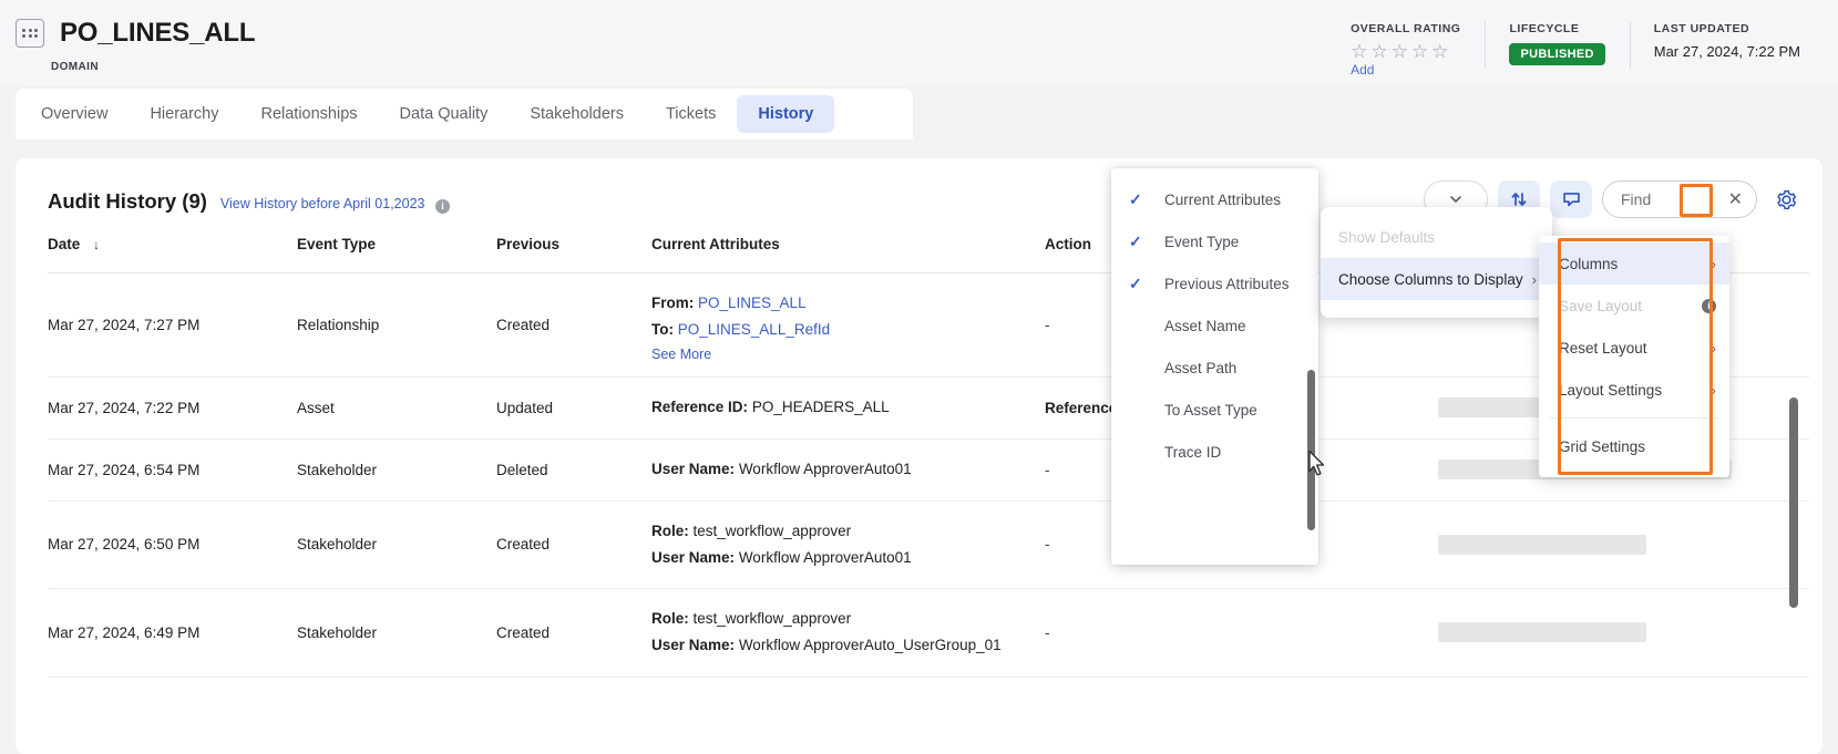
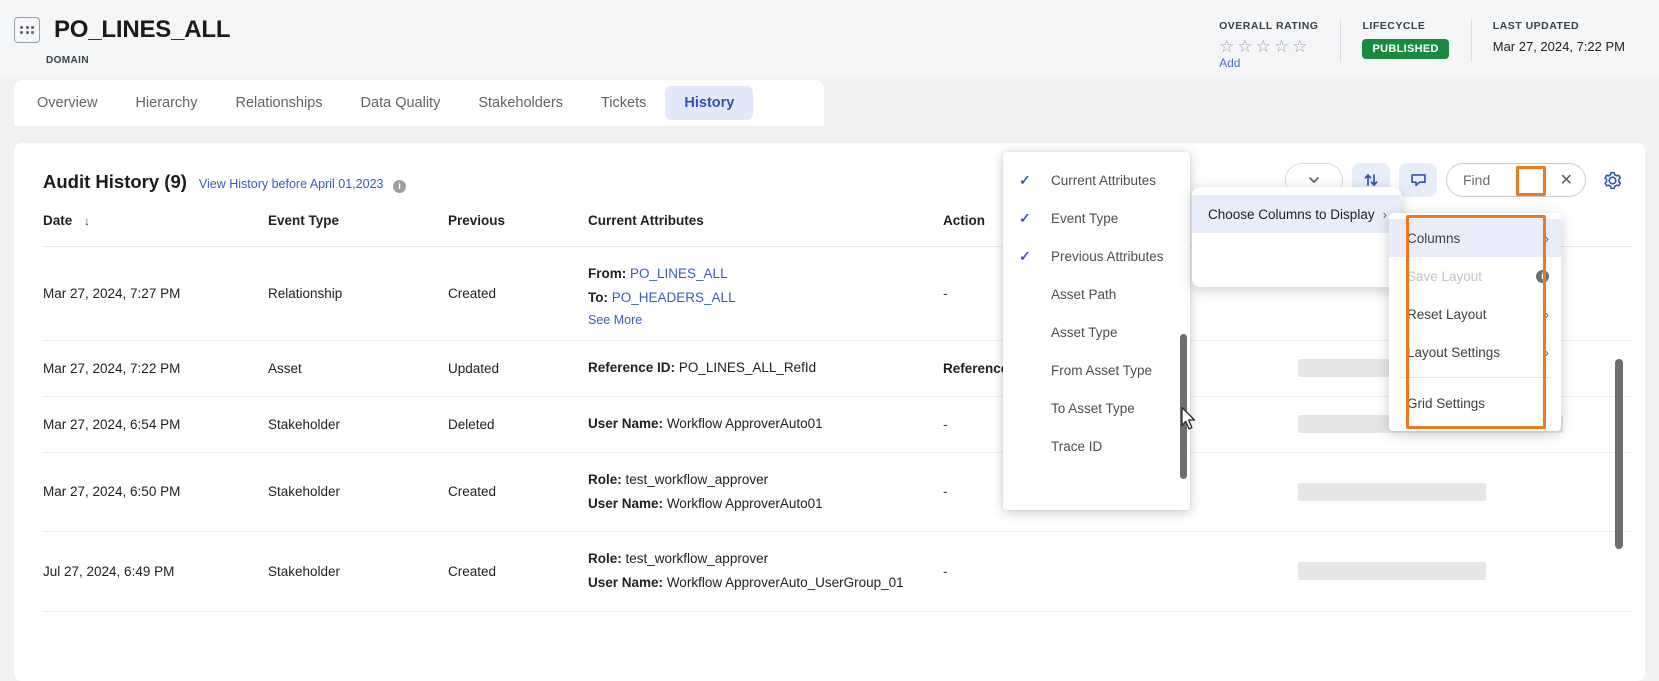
  PO_LINES_ALL
  DOMAIN
  OVERALL RATING
  ☆
  ☆
  ☆
  ☆
  ☆
  Add
  LIFECYCLE
  PUBLISHED
  LAST UPDATED
  Mar 27, 2024, 7:22 PM
  Overview
  Hierarchy
  Relationships
  Data Quality
  Stakeholders
  Tickets
  History
  Audit History (9)
  View History before April 01,2023 i
  Find
  ✕
  Date ↓
  Event Type
  Previous
  Current Attributes
  Action
  Mar 27, 2024, 7:27 PM
  Relationship
  Created
  From: PO_LINES_ALL
- To: PO_LINES_ALL_RefId
+ To: PO_HEADERS_ALL
  See More
  -
  Mar 27, 2024, 7:22 PM
  Asset
  Updated
- Reference ID: PO_HEADERS_ALL
+ Reference ID: PO_LINES_ALL_RefId
  Referenc
  Mar 27, 2024, 6:54 PM
  Stakeholder
  Deleted
  User Name: Workflow ApproverAuto01
  -
  Mar 27, 2024, 6:50 PM
  Stakeholder
  Created
  Role: test_workflow_approver
  User Name: Workflow ApproverAuto01
  -
- Mar 27, 2024, 6:49 PM
+ Jul 27, 2024, 6:49 PM
  Stakeholder
  Created
  Role: test_workflow_approver
  User Name: Workflow ApproverAuto_UserGroup_01
  -
  ✓
  Current Attributes
  ✓
  Event Type
  ✓
  Previous Attributes
- Asset Name
  Asset Path
+ Asset Type
+ From Asset Type
  To Asset Type
  Trace ID
- Show Defaults
  Choose Columns to Display
  ›
  Columns
  ›
  Save Layout
  i
  Reset Layout
  ›
  Layout Settings
  ›
  Grid Settings
